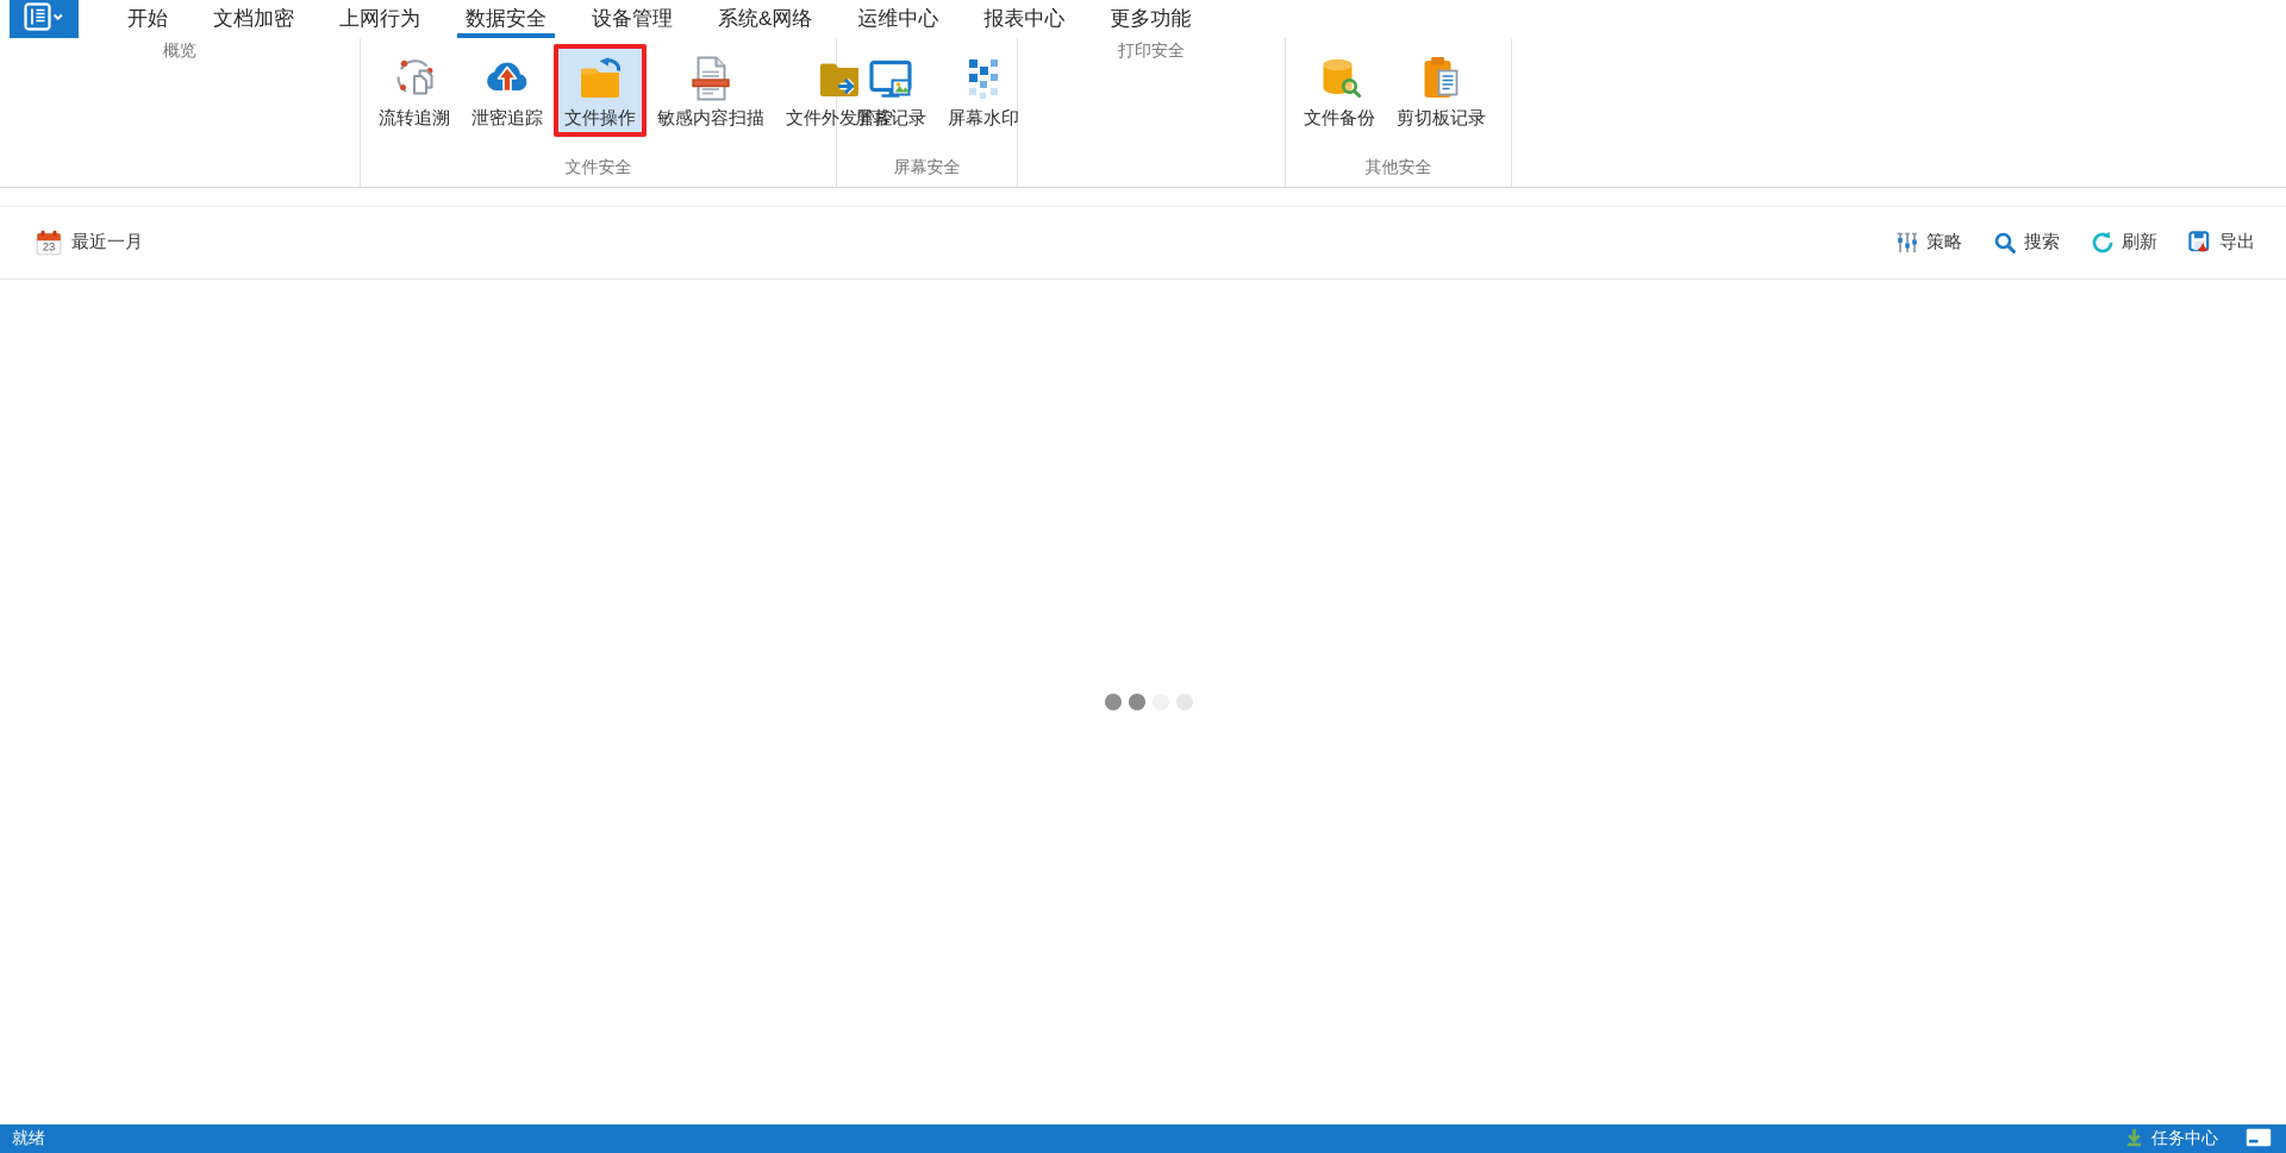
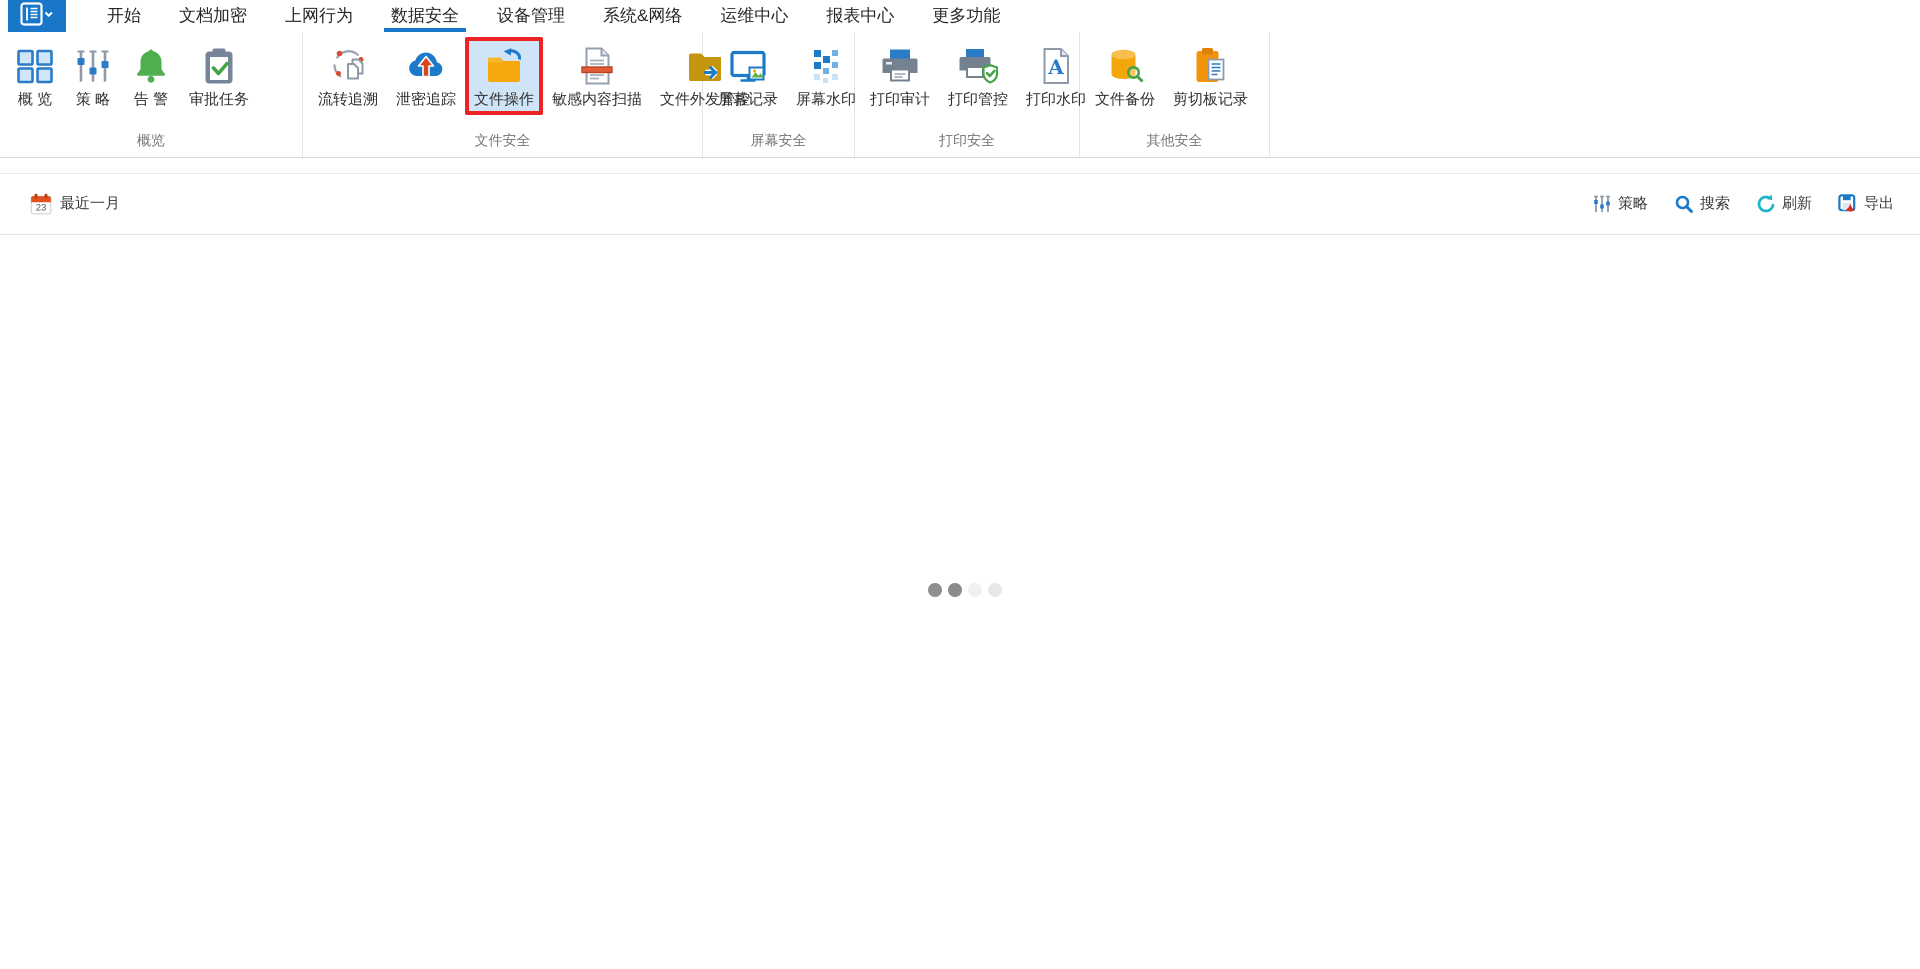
  开始
  文档加密
  上网行为
  数据安全
  设备管理
  系统&网络
  运维中心
  报表中心
  更多功能
+ 概 览
+ 策 略
+ 告 警
+ 审批任务
  概览
  流转追溯
  泄密追踪
  文件操作
  敏感内容扫描
  文件外发管控
  文件安全
  屏幕记录
  屏幕水印
  屏幕安全
+ 打印审计
+ 打印管控
+ A
+ 打印水印
  打印安全
  文件备份
  剪切板记录
  其他安全
  23
  最近一月
  策略
  搜索
  刷新
  导出
- 就绪
- 任务中心
